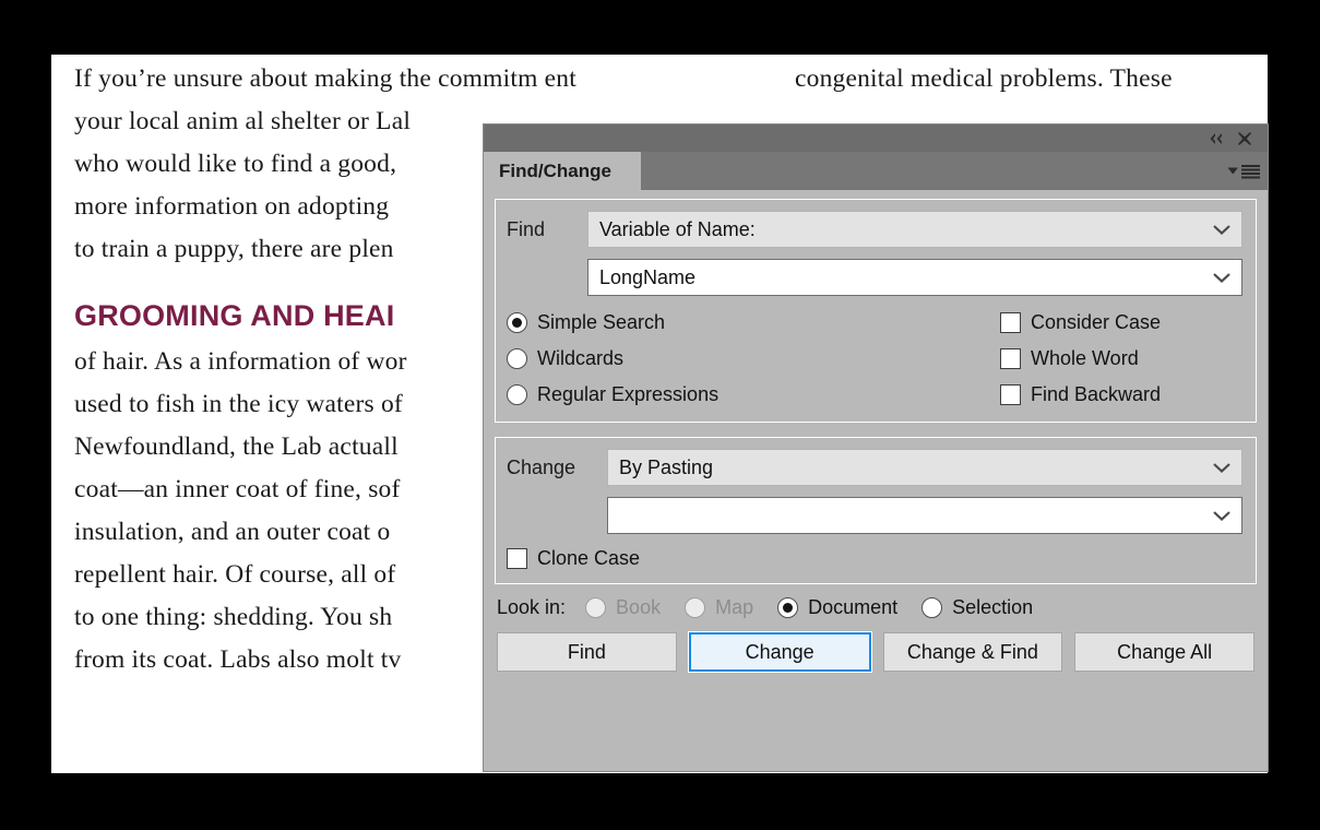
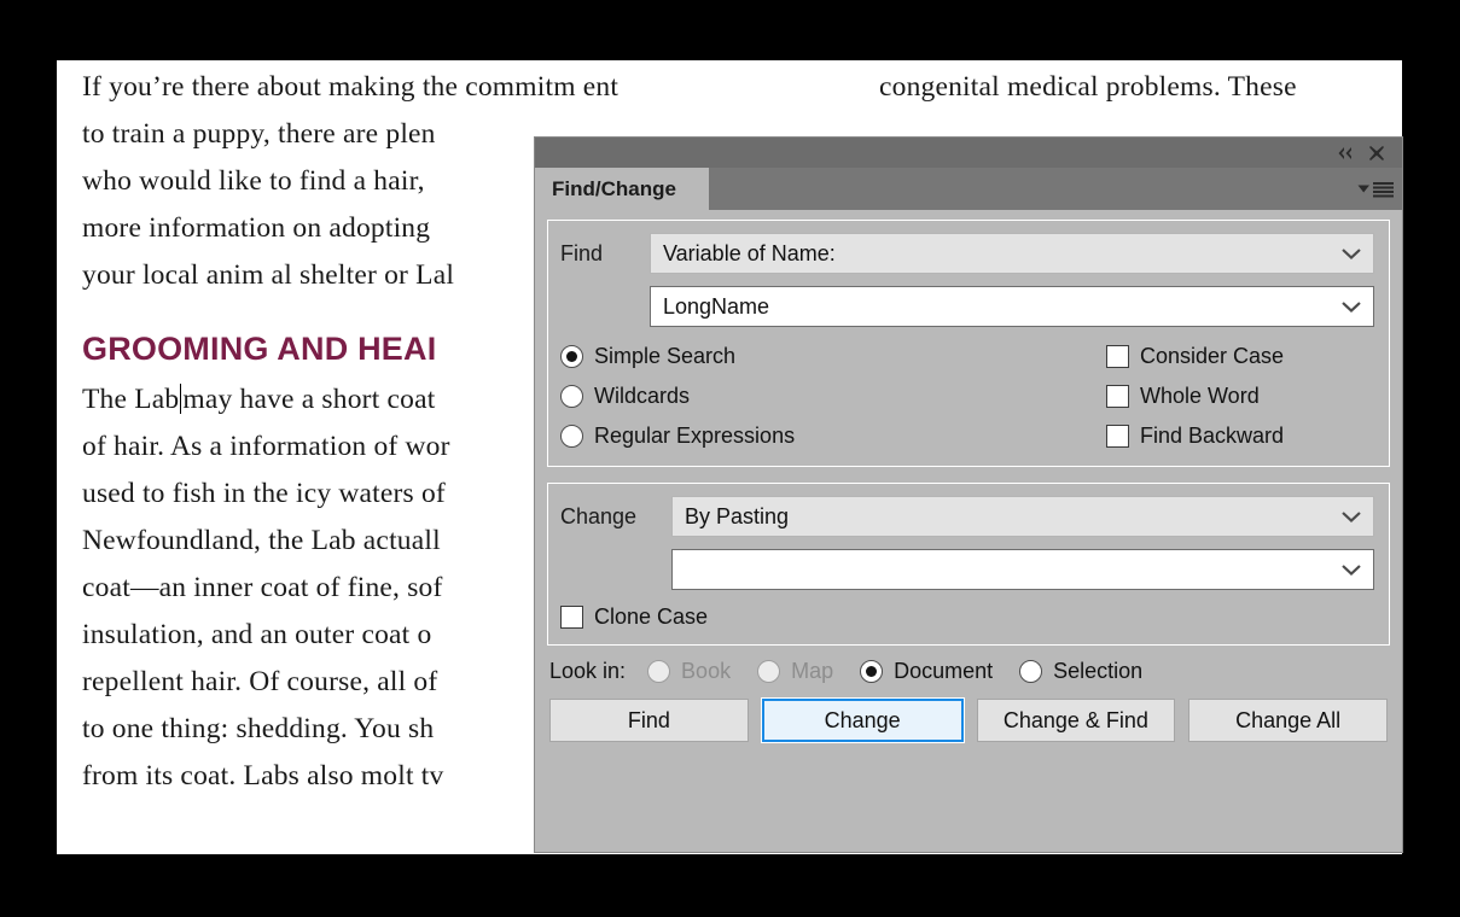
- If you’re unsure about making the commitm ent
+ If you’re there about making the commitm ent
- your local anim al shelter or Lal
+ to train a puppy, there are plen
- who would like to find a good,
+ who would like to find a hair,
  more information on adopting
- to train a puppy, there are plen
+ your local anim al shelter or Lal
  GROOMING AND HEAI
+ The Labmay have a short coat
  of hair. As a information of wor
  used to fish in the icy waters of
  Newfoundland, the Lab actuall
  coat—an inner coat of fine, sof
  insulation, and an outer coat o
  repellent hair. Of course, all of
  to one thing: shedding. You sh
  from its coat. Labs also molt tv
  congenital medical problems. These
  Find/Change
  Find
  Variable of Name:
  LongName
  Simple Search
  Wildcards
  Regular Expressions
  Consider Case
  Whole Word
  Find Backward
  Change
  By Pasting
  Clone Case
  Look in:
  Book
  Map
  Document
  Selection
  Find
  Change
  Change & Find
  Change All
